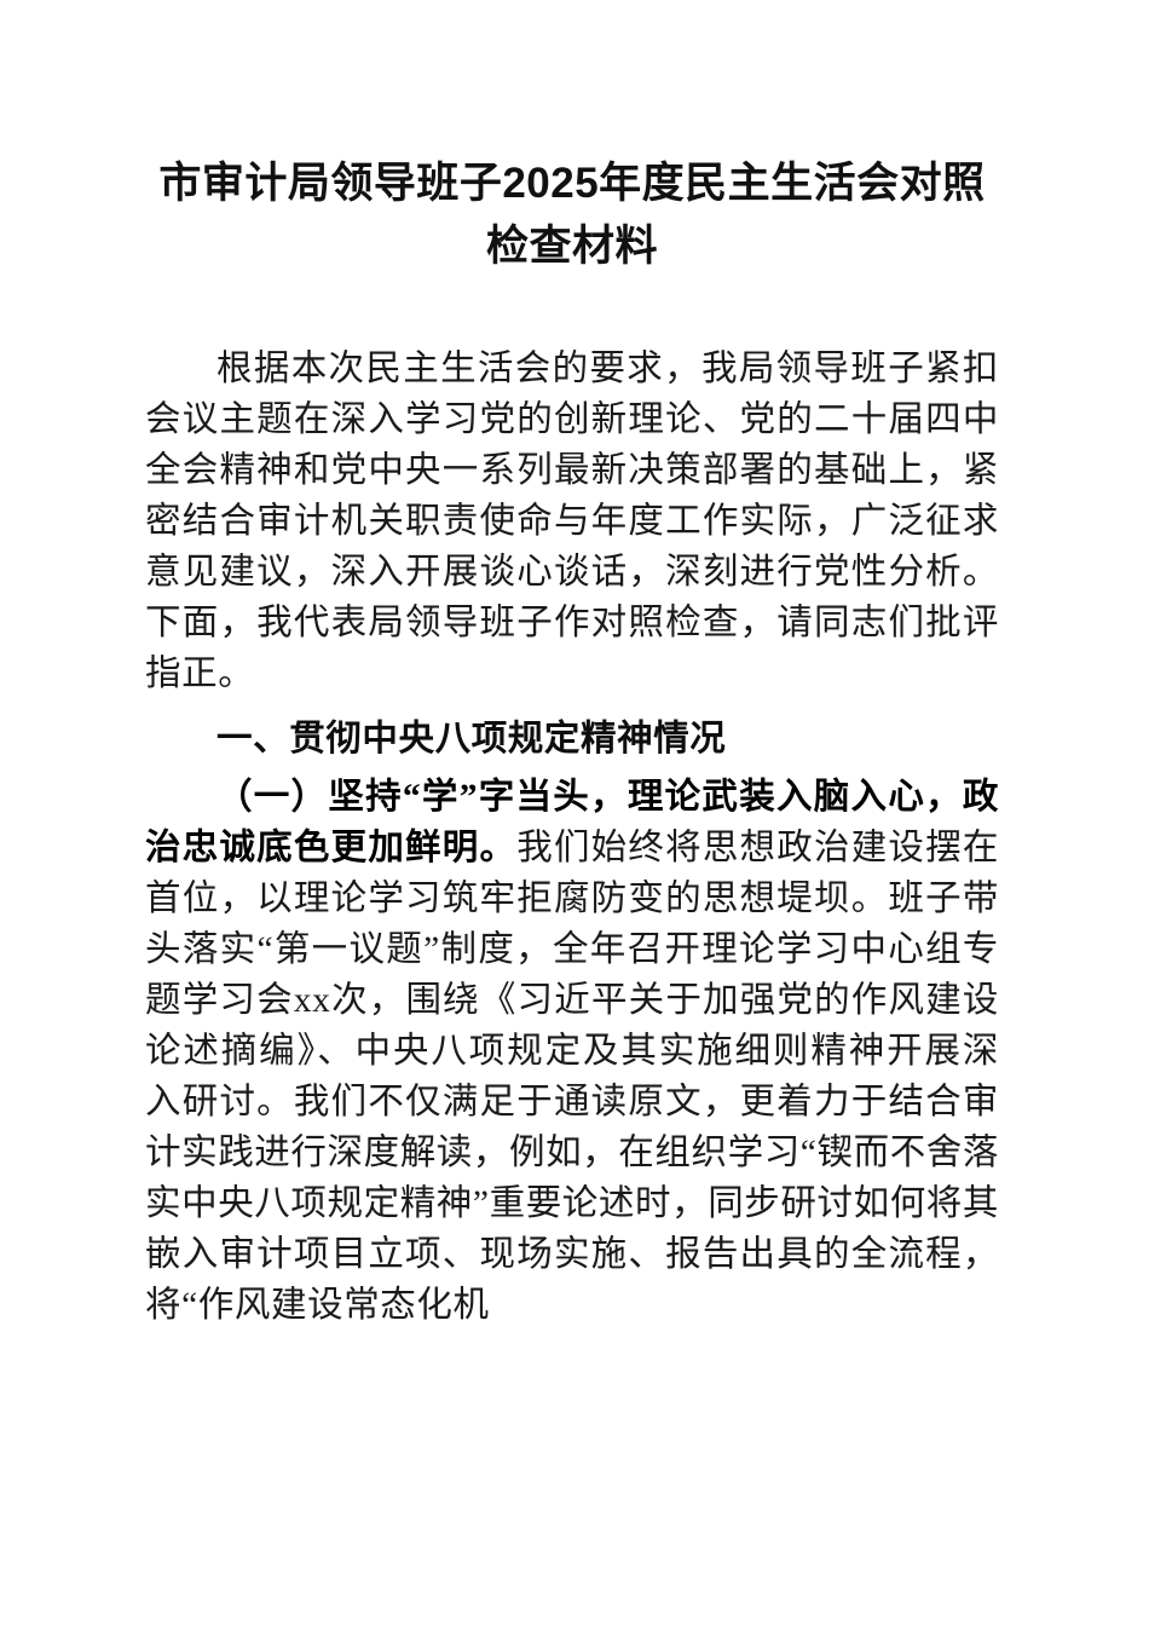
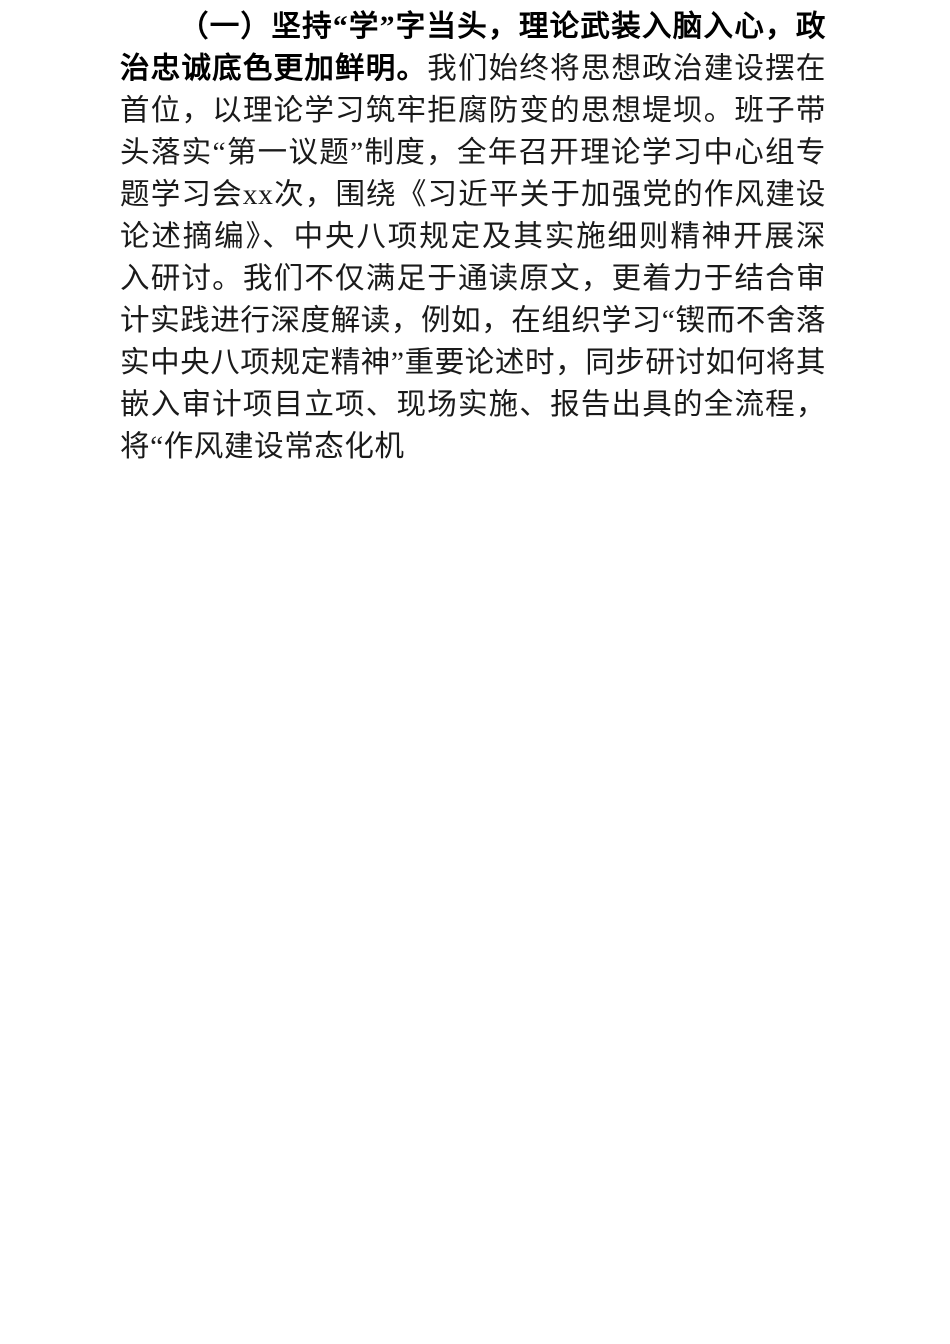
- 市审计局领导班子2025年度民主生活会对照检查材料
- 根据本次民主生活会的要求，我局领导班子紧扣会议主题在深入学习党的创新理论、党的二十届四中全会精神和党中央一系列最新决策部署的基础上，紧密结合审计机关职责使命与年度工作实际，广泛征求意见建议，深入开展谈心谈话，深刻进行党性分析。下面，我代表局领导班子作对照检查，请同志们批评指正。
- 一、贯彻中央八项规定精神情况
  （一）坚持“学”字当头，理论武装入脑入心，政治忠诚底色更加鲜明。我们始终将思想政治建设摆在首位，以理论学习筑牢拒腐防变的思想堤坝。班子带头落实“第一议题”制度，全年召开理论学习中心组专题学习会xx次，围绕《习近平关于加强党的作风建设论述摘编》、中央八项规定及其实施细则精神开展深入研讨。我们不仅满足于通读原文，更着力于结合审计实践进行深度解读，例如，在组织学习“锲而不舍落实中央八项规定精神”重要论述时，同步研讨如何将其嵌入审计项目立项、现场实施、报告出具的全流程，将“作风建设常态化机
